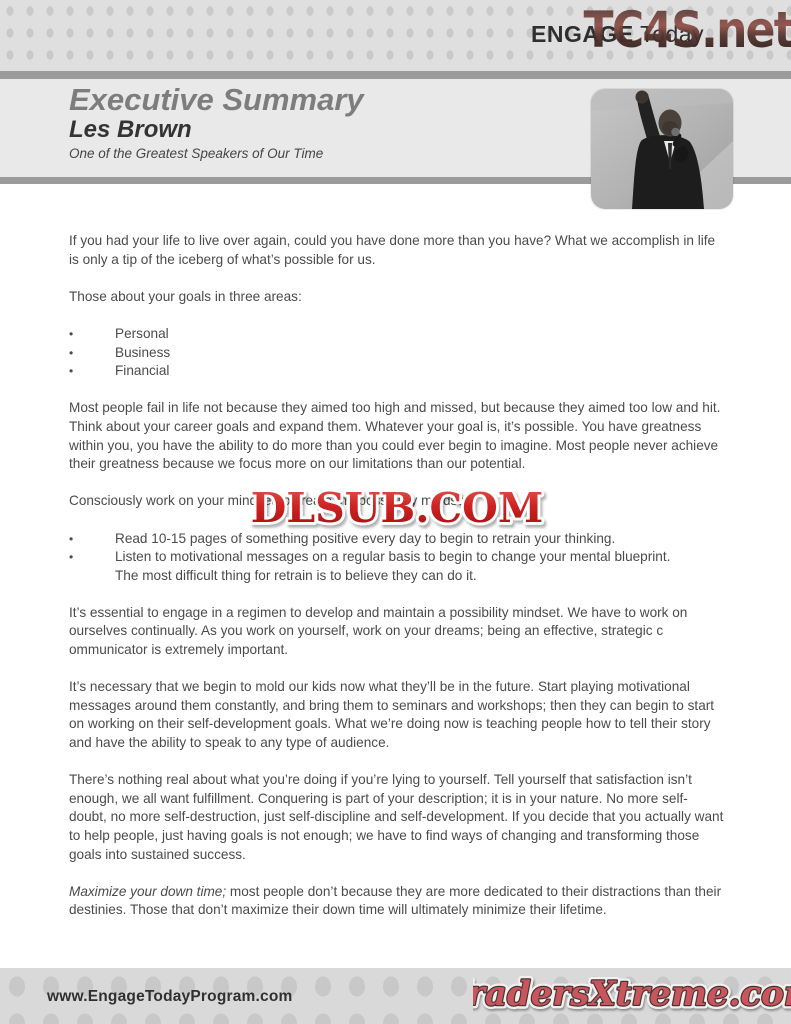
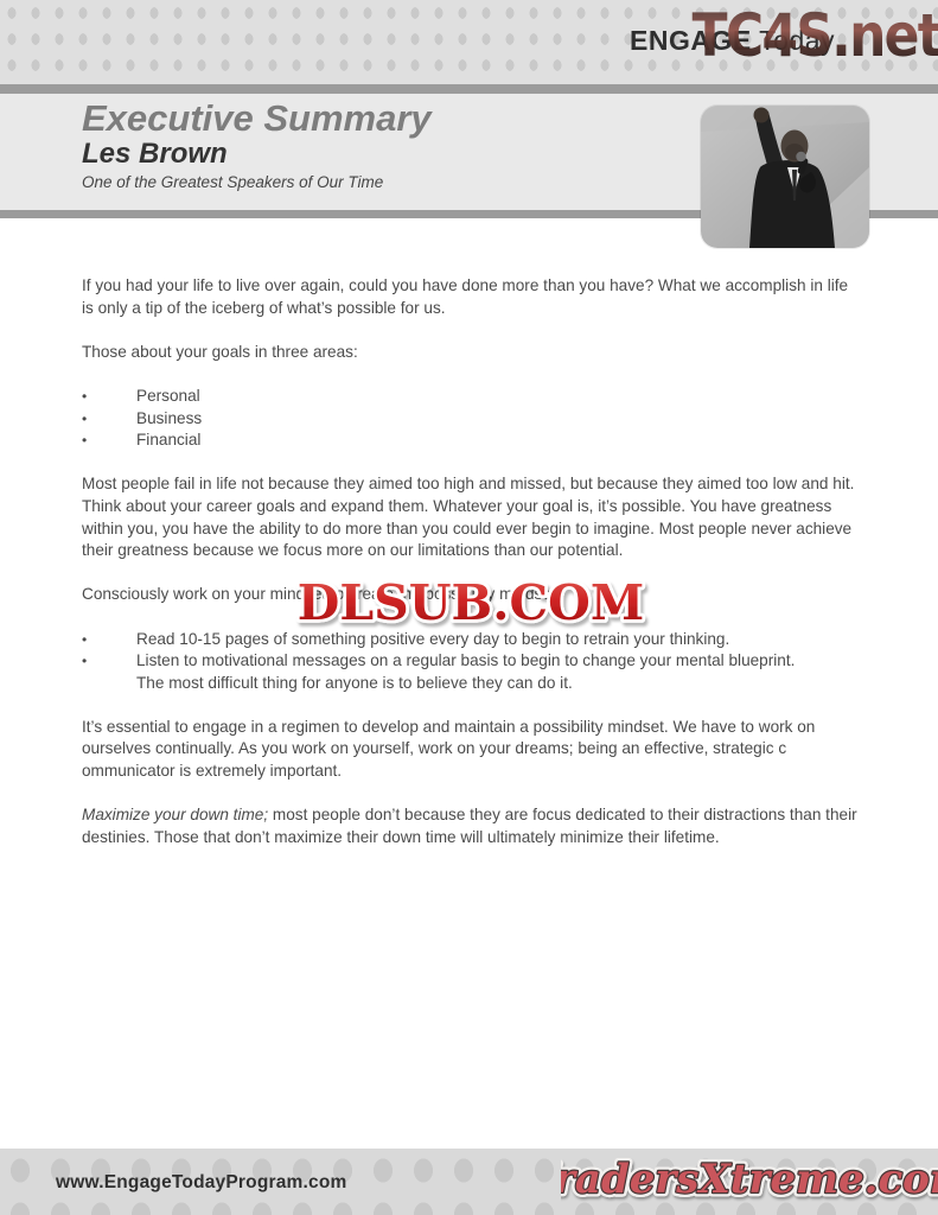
  TC4S.net
  Executive Summary
  Les Brown
  One of the Greatest Speakers of Our Time
  If you had your life to live over again, could you have done more than you have? What we accomplish in life is only a tip of the iceberg of what’s possible for us.
  Those about your goals in three areas:
  •
  Personal
  •
  Business
  •
  Financial
  Most people fail in life not because they aimed too high and missed, but because they aimed too low and hit. Think about your career goals and expand them. Whatever your goal is, it’s possible. You have greatness within you, you have the ability to do more than you could ever begin to imagine. Most people never achieve their greatness because we focus more on our limitations than our potential.
  Consciously work on your mindset to create the possibility mindset:
  •
  Read 10-15 pages of something positive every day to begin to retrain your thinking.
  •
  Listen to motivational messages on a regular basis to begin to change your mental blueprint.
- The most difficult thing for retrain is to believe they can do it.
+ The most difficult thing for anyone is to believe they can do it.
  It’s essential to engage in a regimen to develop and maintain a possibility mindset. We have to work on ourselves continually. As you work on yourself, work on your dreams; being an effective, strategic c ommunicator is extremely important.
- It’s necessary that we begin to mold our kids now what they’ll be in the future. Start playing motivational messages around them constantly, and bring them to seminars and workshops; then they can begin to start on working on their self-development goals. What we’re doing now is teaching people how to tell their story and have the ability to speak to any type of audience.
- There’s nothing real about what you’re doing if you’re lying to yourself. Tell yourself that satisfaction isn’t enough, we all want fulfillment. Conquering is part of your description; it is in your nature. No more self-doubt, no more self-destruction, just self-discipline and self-development. If you decide that you actually want to help people, just having goals is not enough; we have to find ways of changing and transforming those goals into sustained success.
- Maximize your down time; most people don’t because they are more dedicated to their distractions than their destinies. Those that don’t maximize their down time will ultimately minimize their lifetime.
+ Maximize your down time; most people don’t because they are focus dedicated to their distractions than their destinies. Those that don’t maximize their down time will ultimately minimize their lifetime.
  DLSUB.COM
  www.EngageTodayProgram.com
  radersXtreme.co
